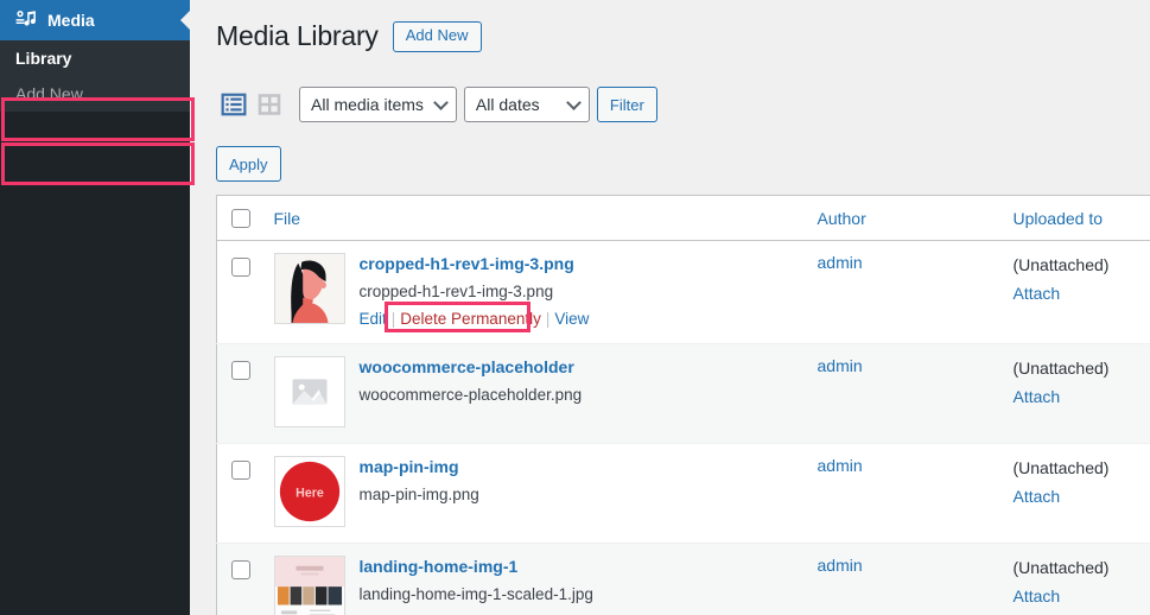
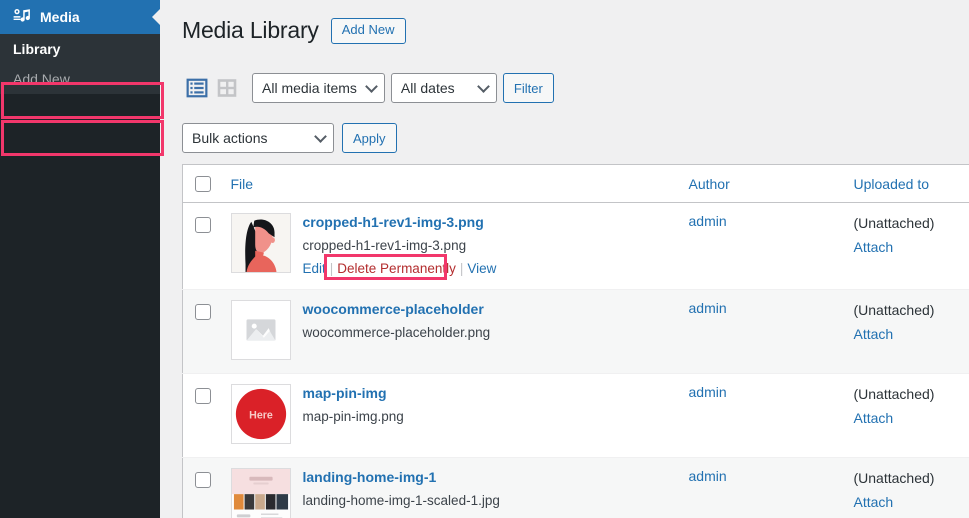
  Media
  Library
  Add New
  Media Library
  Add New
  All media items
  All dates
  Filter
+ Bulk actions
  Apply
  	File	Author	Uploaded to
  	cropped-h1-rev1-img-3.pngcropped-h1-rev1-img-3.pngEdit | Delete Permanently | View	admin	(Unattached)Attach
  	woocommerce-placeholderwoocommerce-placeholder.png	admin	(Unattached)Attach
  	Heremap-pin-imgmap-pin-img.png	admin	(Unattached)Attach
  	landing-home-img-1landing-home-img-1-scaled-1.jpg	admin	(Unattached)Attach
